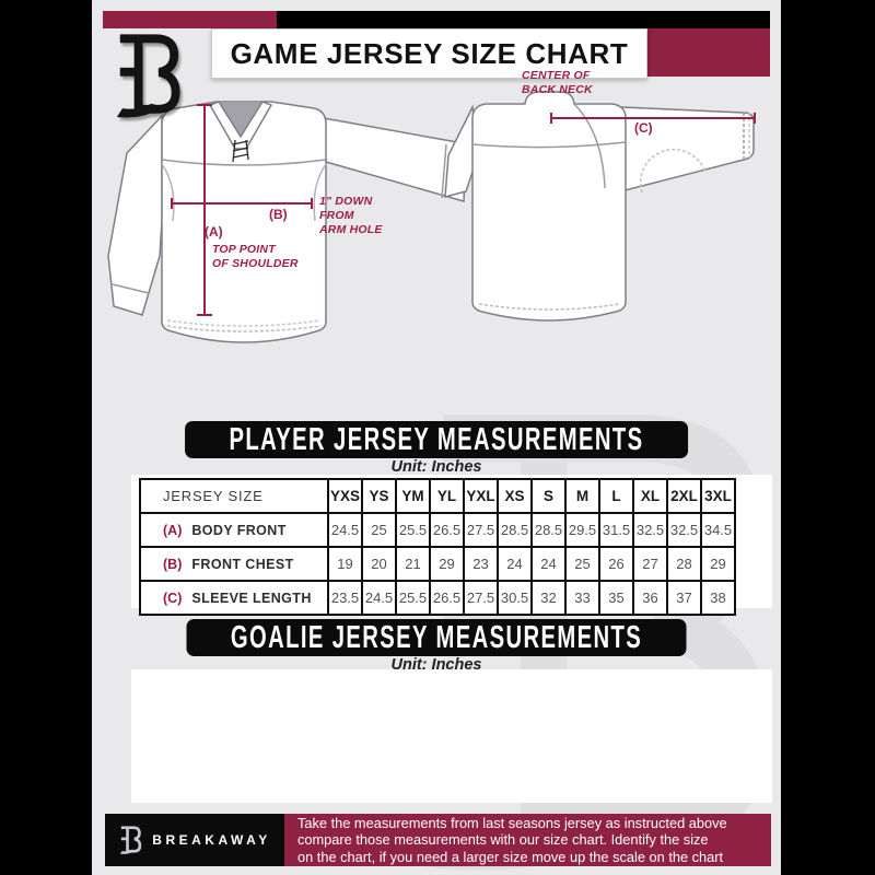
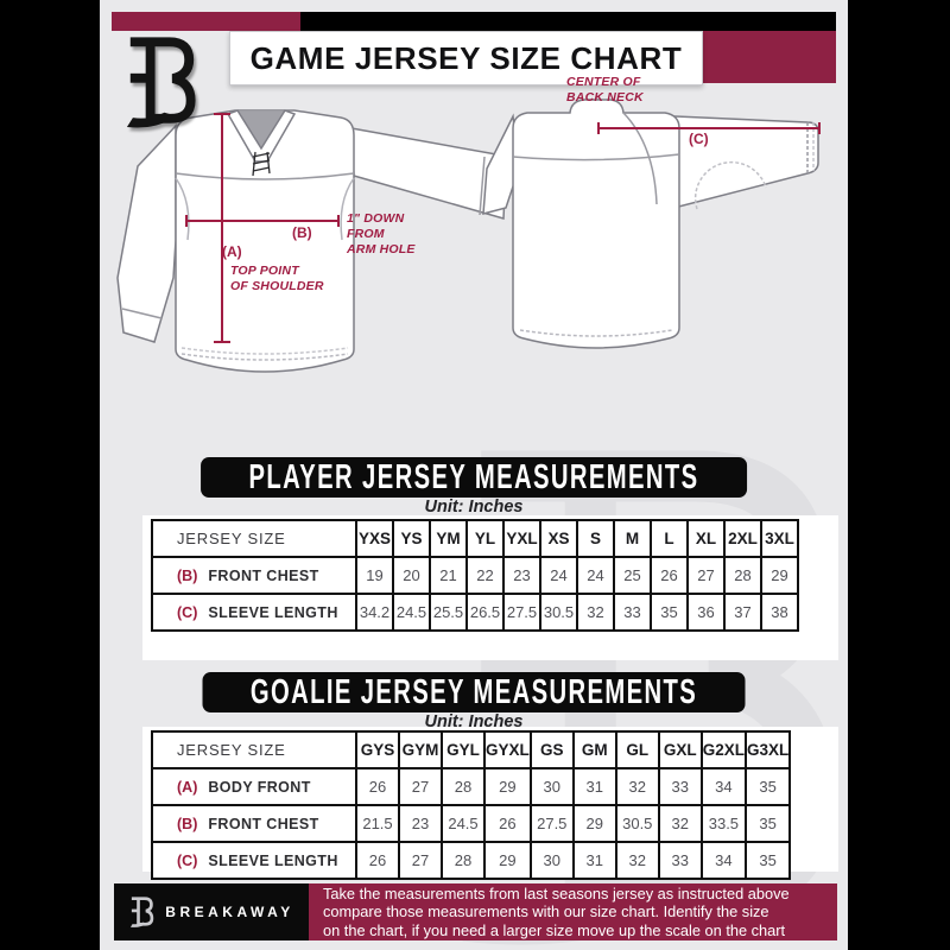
  GAME JERSEY SIZE CHART
  (A)
  TOP POINT
  OF SHOULDER
  (B)
  1" DOWN
  FROM
  ARM HOLE
  CENTER OF
  BACK NECK
  (C)
  PLAYER JERSEY MEASUREMENTS
  Unit: Inches
  JERSEY SIZE	YXS	YS	YM	YL	YXL	XS	S	M	L	XL	2XL	3XL
- (A) BODY FRONT	24.5	25	25.5	26.5	27.5	28.5	28.5	29.5	31.5	32.5	32.5	34.5
- (B) FRONT CHEST	19	20	21	29	23	24	24	25	26	27	28	29
+ (B) FRONT CHEST	19	20	21	22	23	24	24	25	26	27	28	29
- (C) SLEEVE LENGTH	23.5	24.5	25.5	26.5	27.5	30.5	32	33	35	36	37	38
+ (C) SLEEVE LENGTH	34.2	24.5	25.5	26.5	27.5	30.5	32	33	35	36	37	38
  GOALIE JERSEY MEASUREMENTS
  Unit: Inches
+ JERSEY SIZE	GYS	GYM	GYL	GYXL	GS	GM	GL	GXL	G2XL	G3XL
+ (A) BODY FRONT	26	27	28	29	30	31	32	33	34	35
+ (B) FRONT CHEST	21.5	23	24.5	26	27.5	29	30.5	32	33.5	35
+ (C) SLEEVE LENGTH	26	27	28	29	30	31	32	33	34	35
  BREAKAWAY
  Take the measurements from last seasons jersey as instructed above
  compare those measurements with our size chart. Identify the size
  on the chart, if you need a larger size move up the scale on the chart
